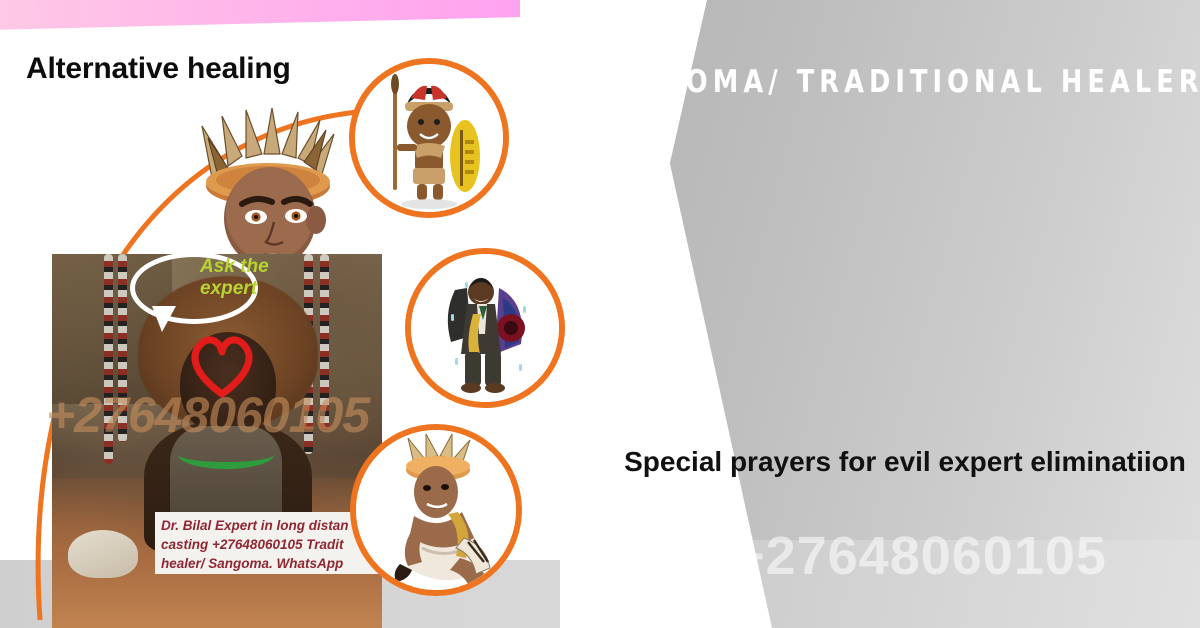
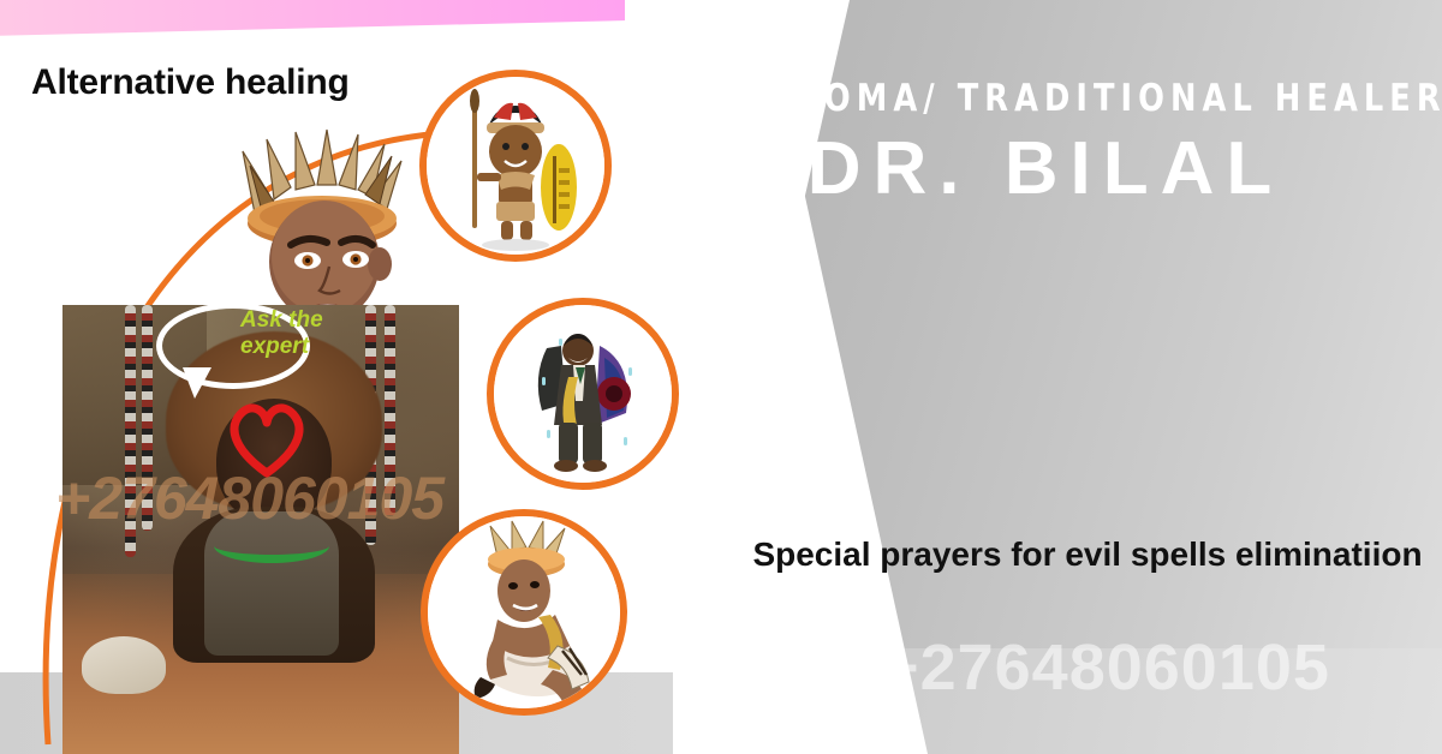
  Alternative healing
  Ask the expert
  +27648060105
- Dr. Bilal Expert in long distan
- casting +27648060105 Tradit
- healer/ Sangoma. WhatsApp
  SANGOMA/ TRADITIONAL HEALER
+ DR. BILAL
- Special prayers for evil expert eliminatiion
+ Special prayers for evil spells eliminatiion
  +27648060105
